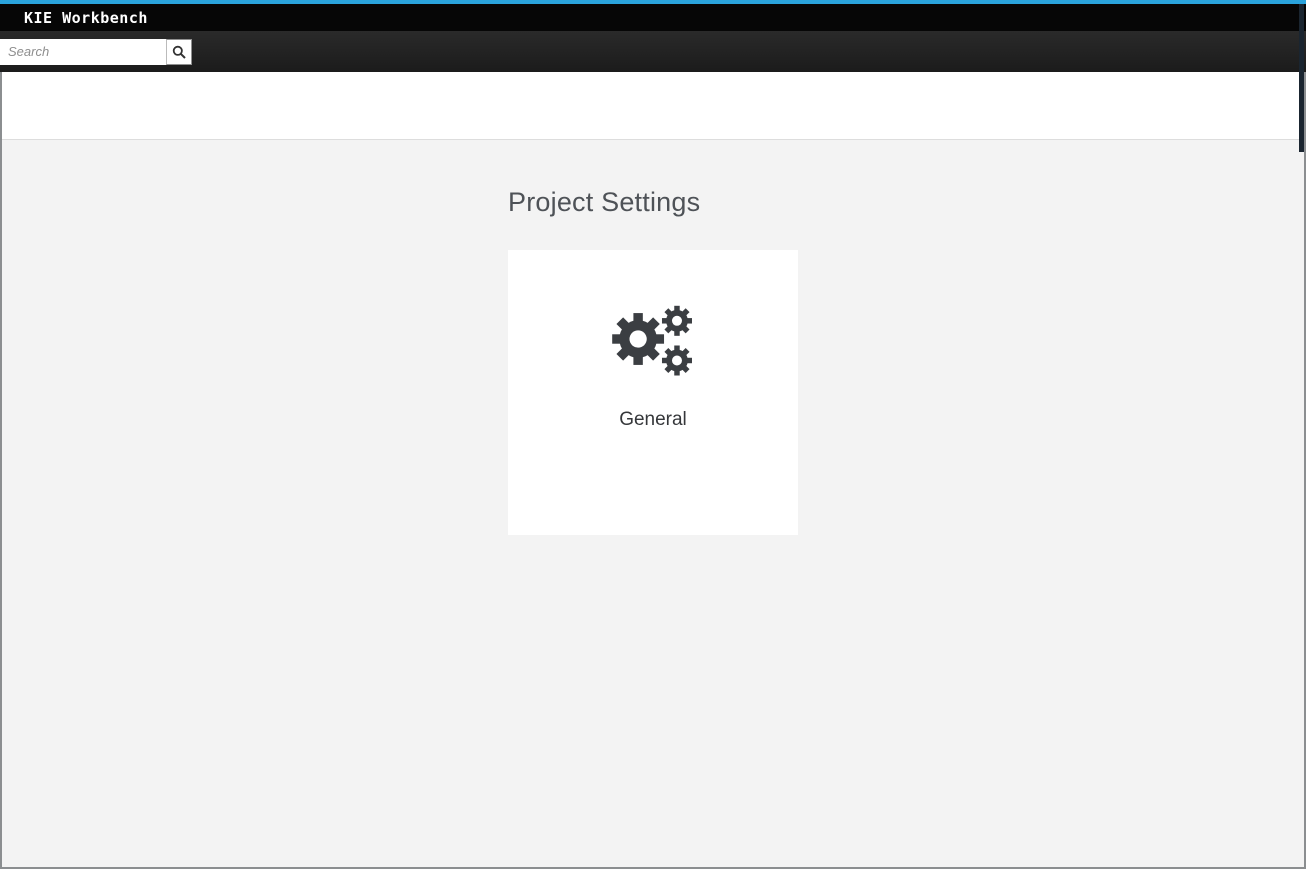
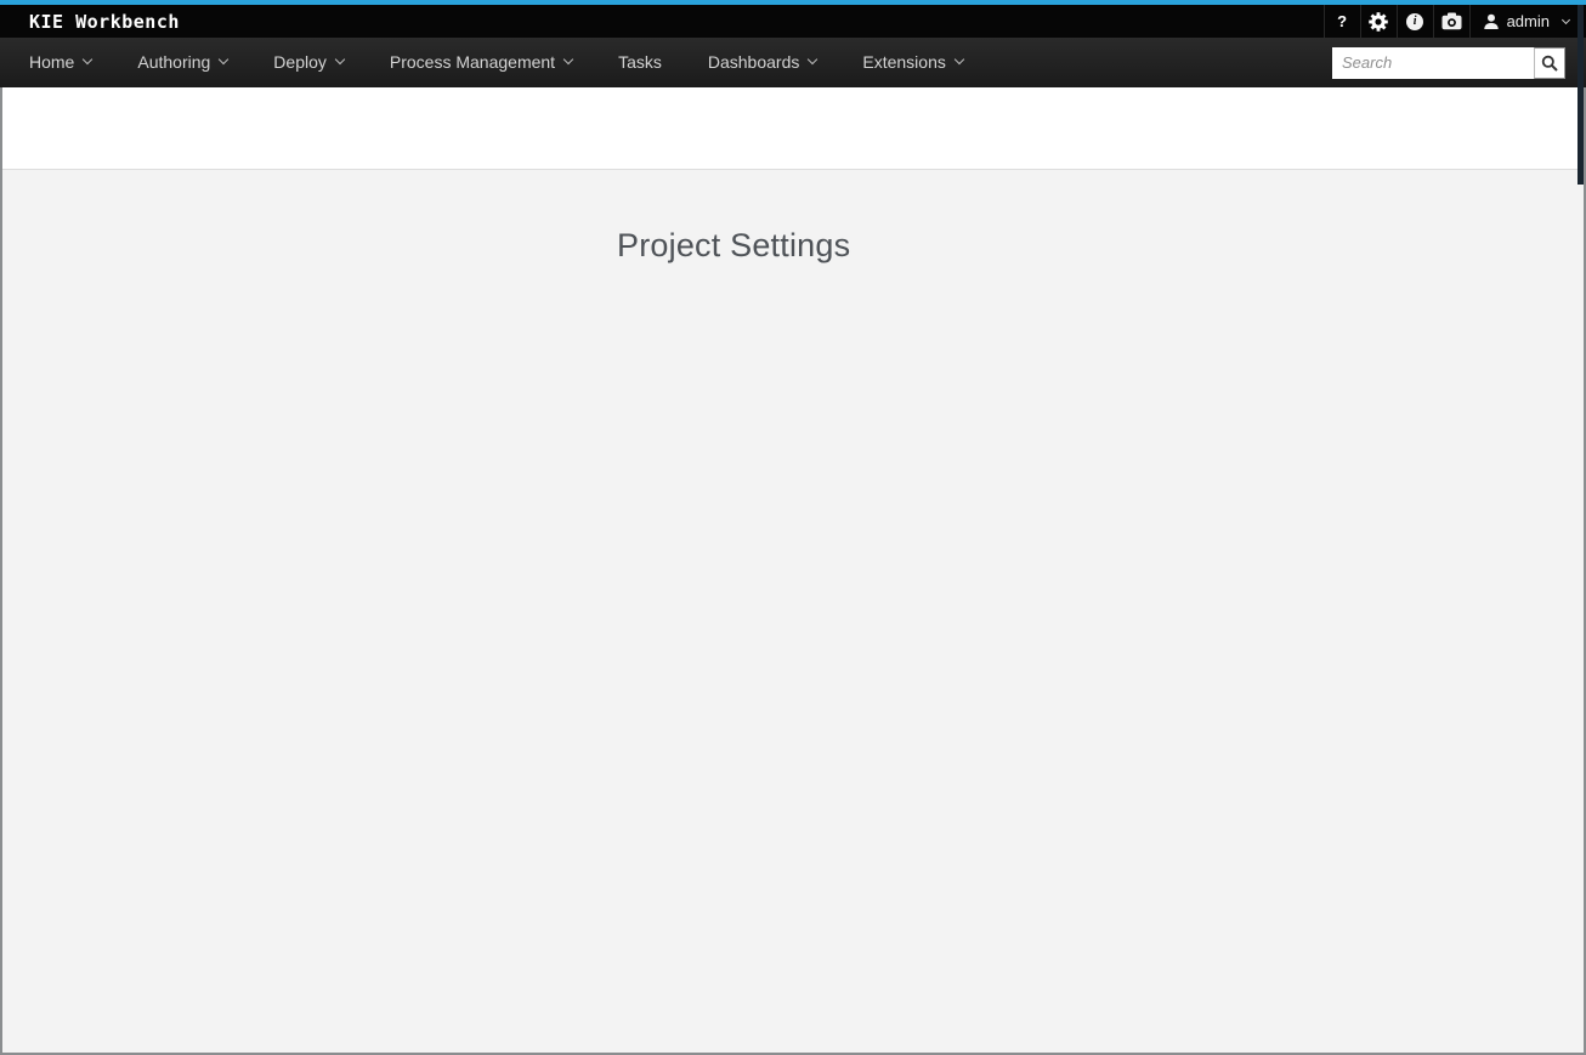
  KIE Workbench
+ ?
+ i
+ admin
+ Home
+ Authoring
+ Deploy
+ Process Management
+ Tasks
+ Dashboards
+ Extensions
  Search
  Project Settings
- General
